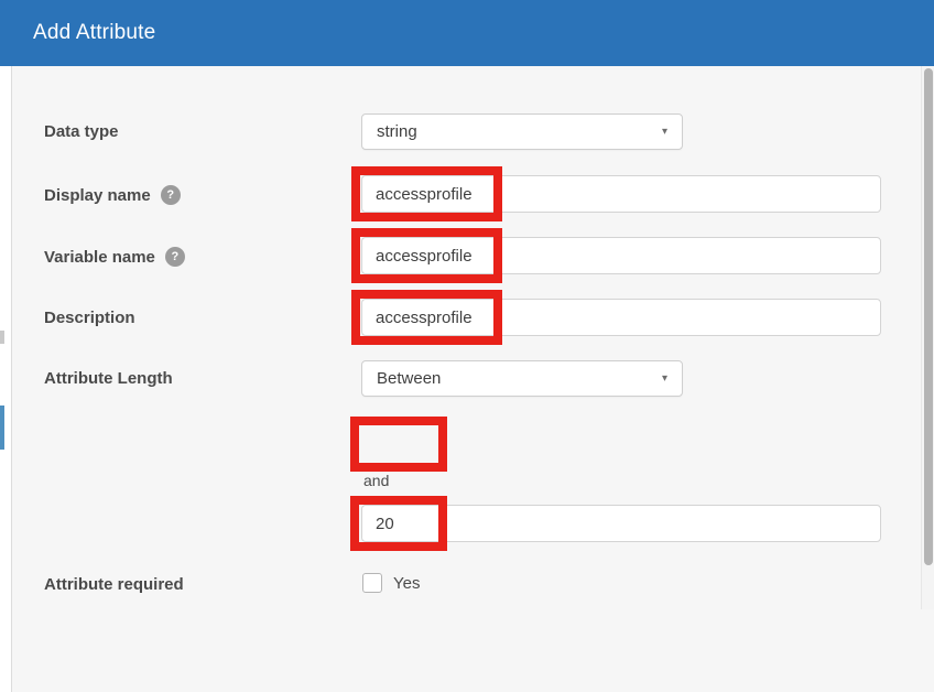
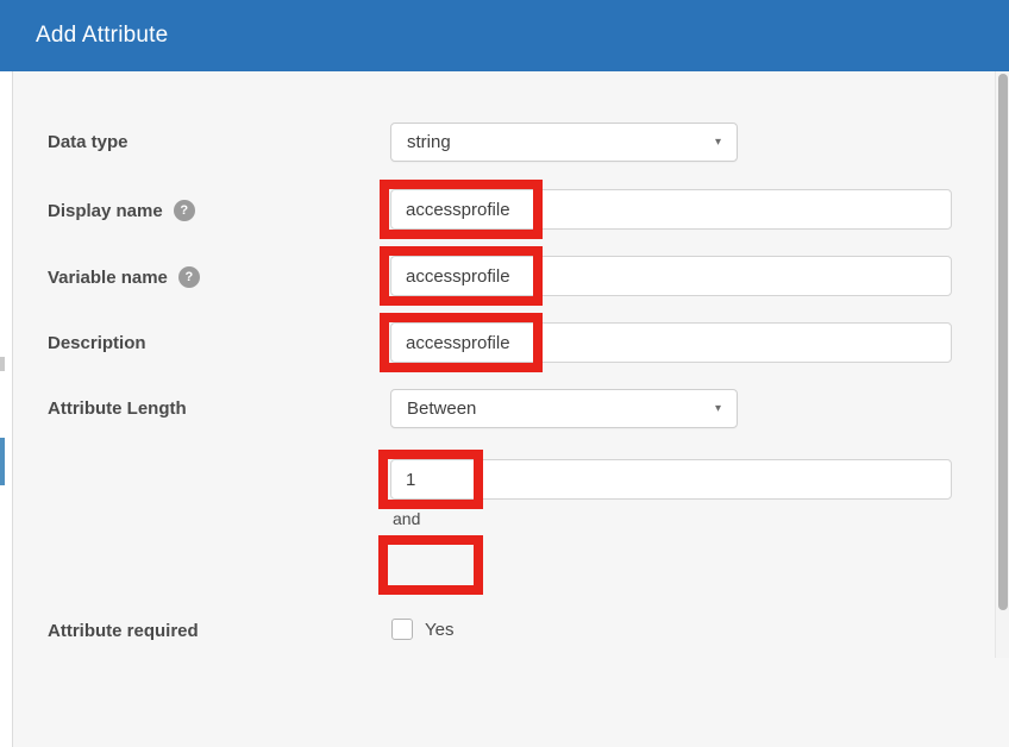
  Add Attribute
  Data type
  string
  ▾
  Display name
  ?
  accessprofile
  Variable name
  ?
  accessprofile
  Description
  accessprofile
  Attribute Length
  Between
  ▾
+ 1
  and
- 20
  Attribute required
  Yes
